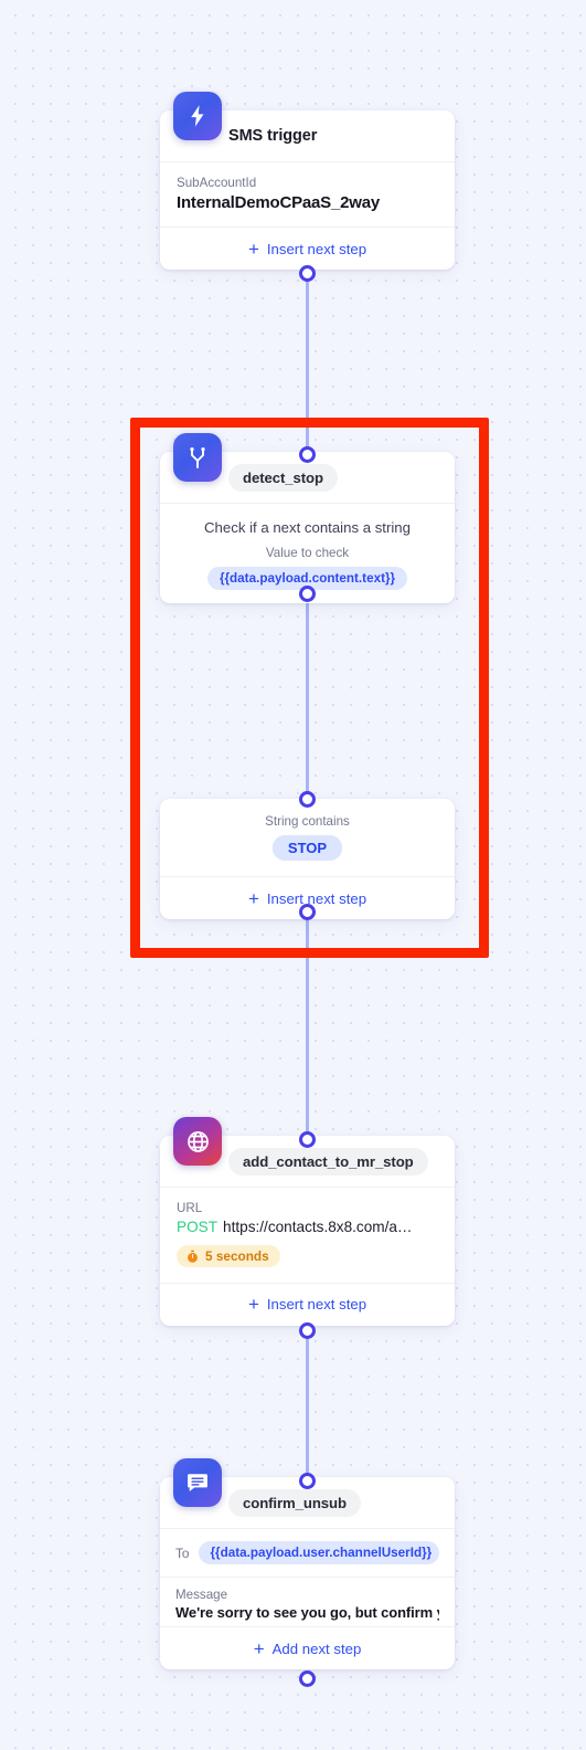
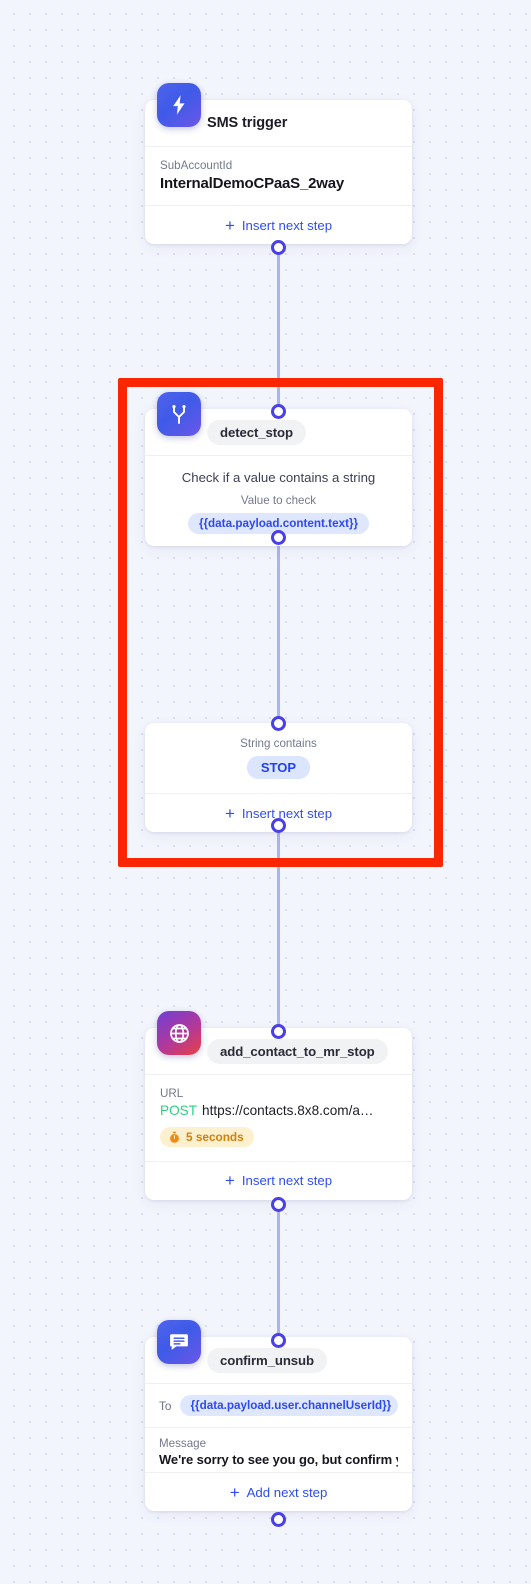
  SMS trigger
  SubAccountId
  InternalDemoCPaaS_2way
  +
  Insert next step
  detect_stop
- Check if a next contains a string
+ Check if a value contains a string
  Value to check
  {{data.payload.content.text}}
  String contains
  STOP
  +
  Insert next step
  add_contact_to_mr_stop
  URL
  POST https://contacts.8x8.com/a…
  5 seconds
  +
  Insert next step
  confirm_unsub
  To
  {{data.payload.user.channelUserId}}
  Message
  We're sorry to see you go, but confirm
  +
  Add next step
